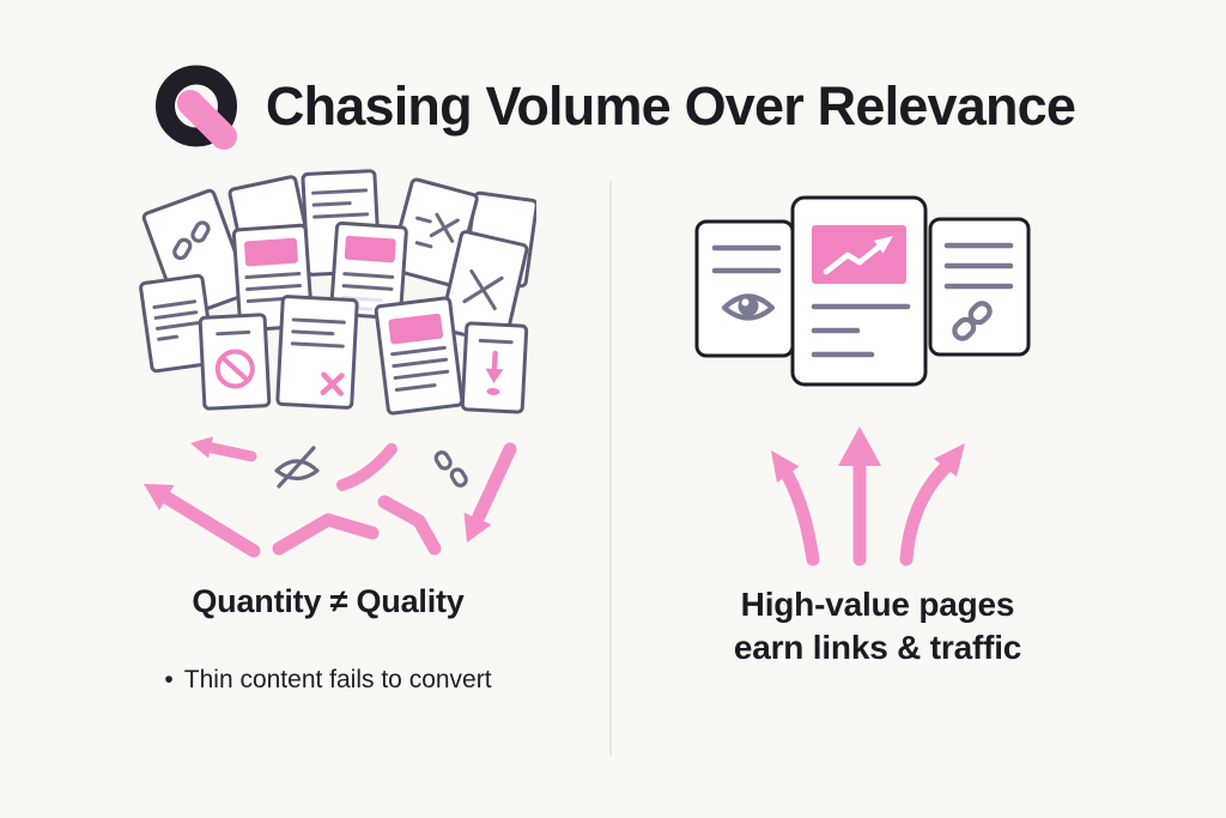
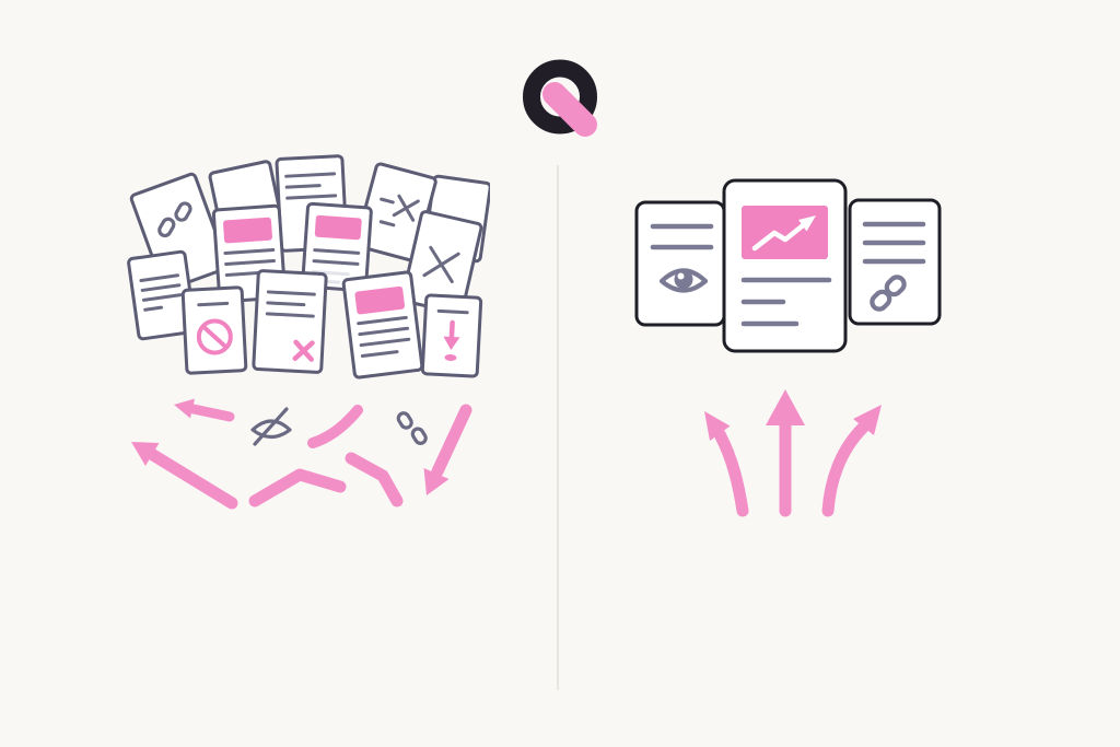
- Chasing Volume Over Relevance
- Quantity ≠ Quality
- • Thin content fails to convert
- High-value pages
- earn links & traffic
